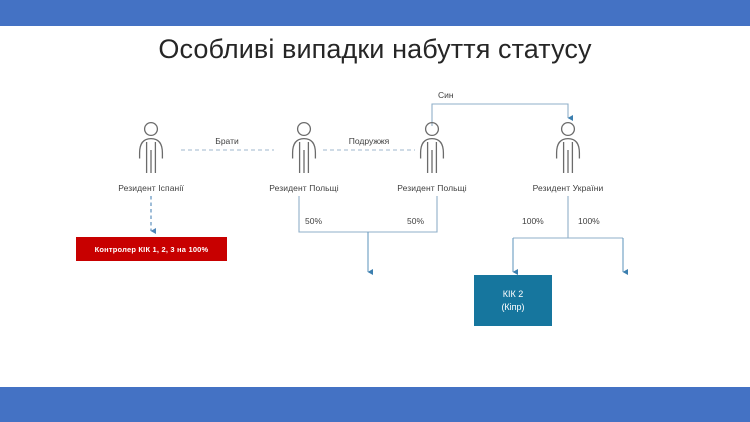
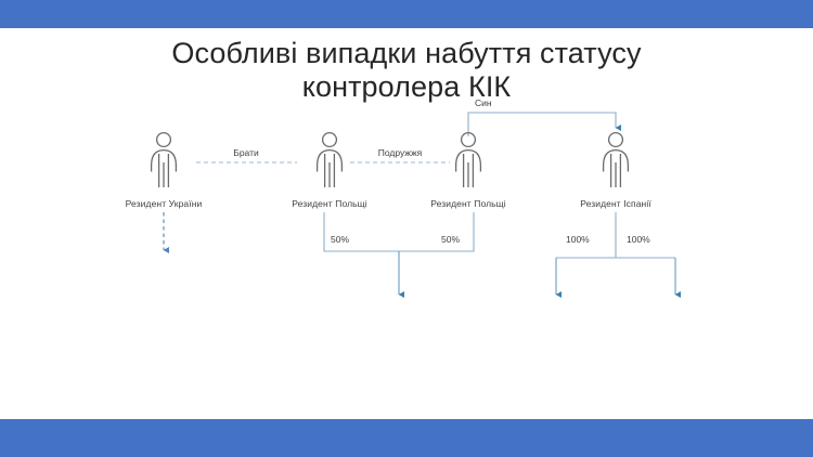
  Особливі випадки набуття статусу
+ контролера КІК
- Резидент Іспанії
+ Резидент України
  Резидент Польщі
  Резидент Польщі
- Резидент України
+ Резидент Іспанії
  Брати
  Подружжя
  Син
  50%
  50%
  100%
  100%
- Контролер КІК 1, 2, 3 на 100%
- КІК 2
- (Кіпр)
